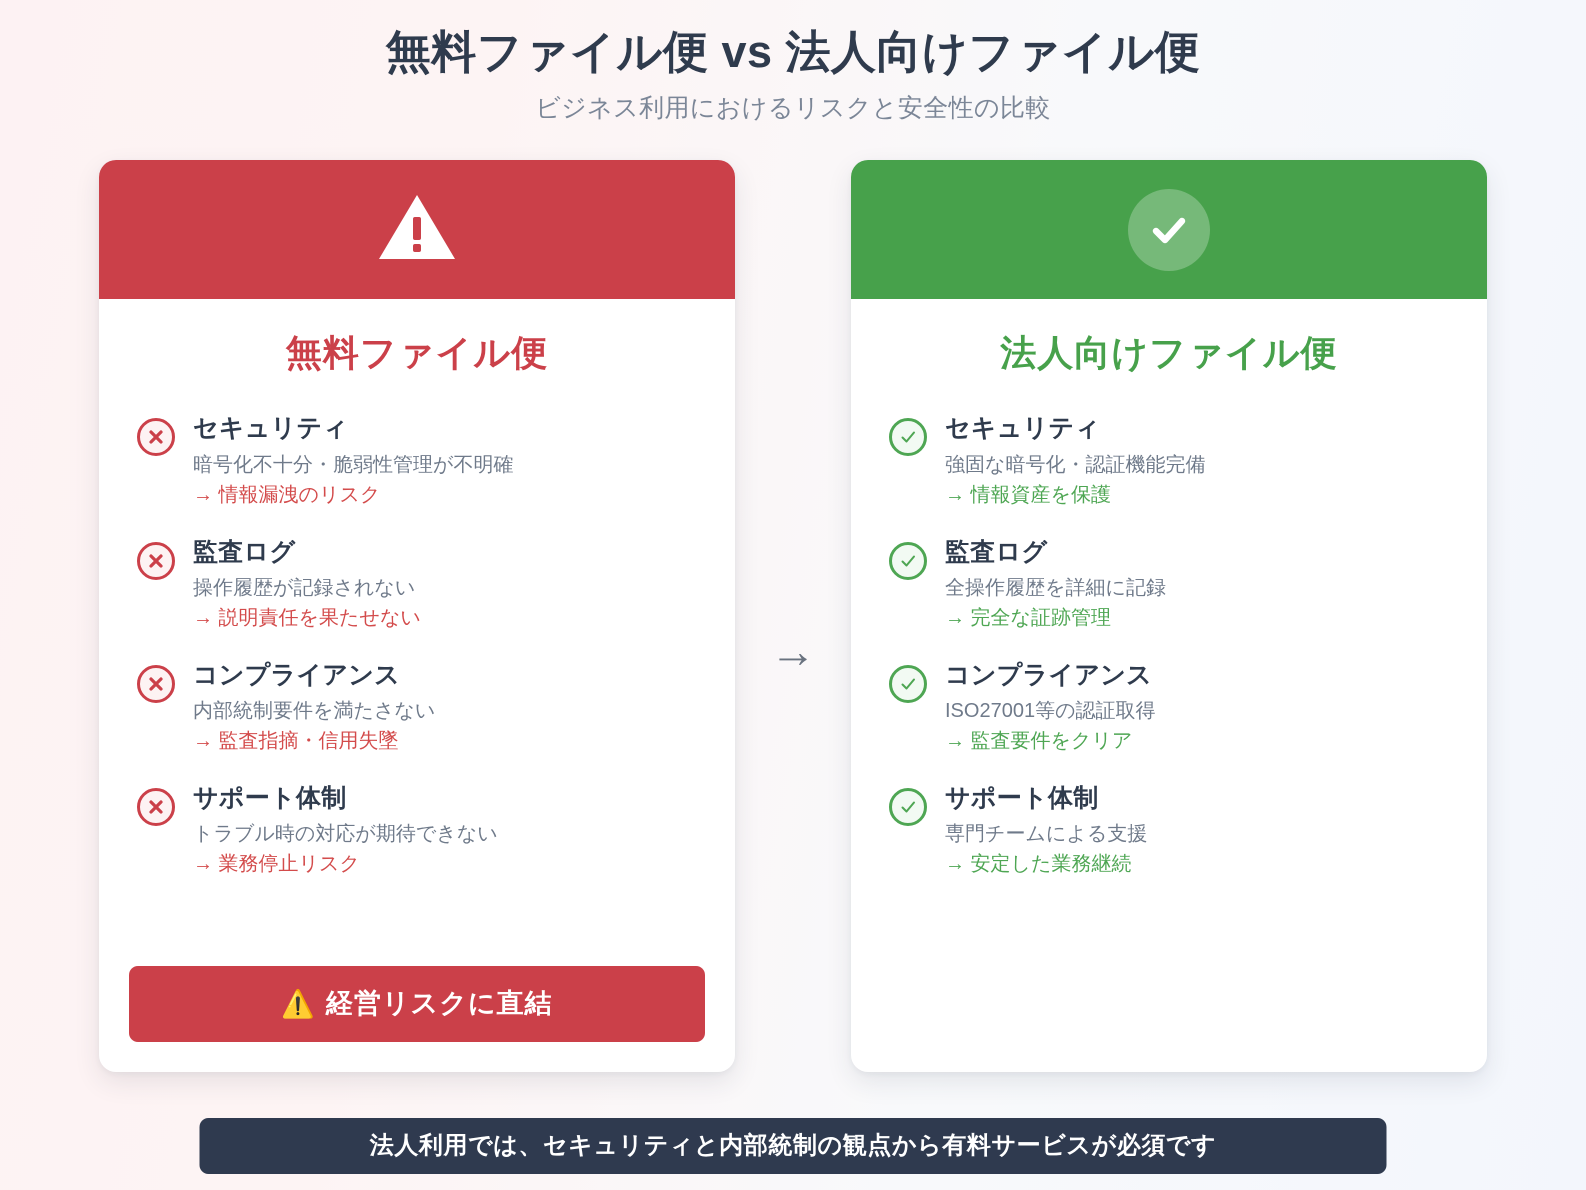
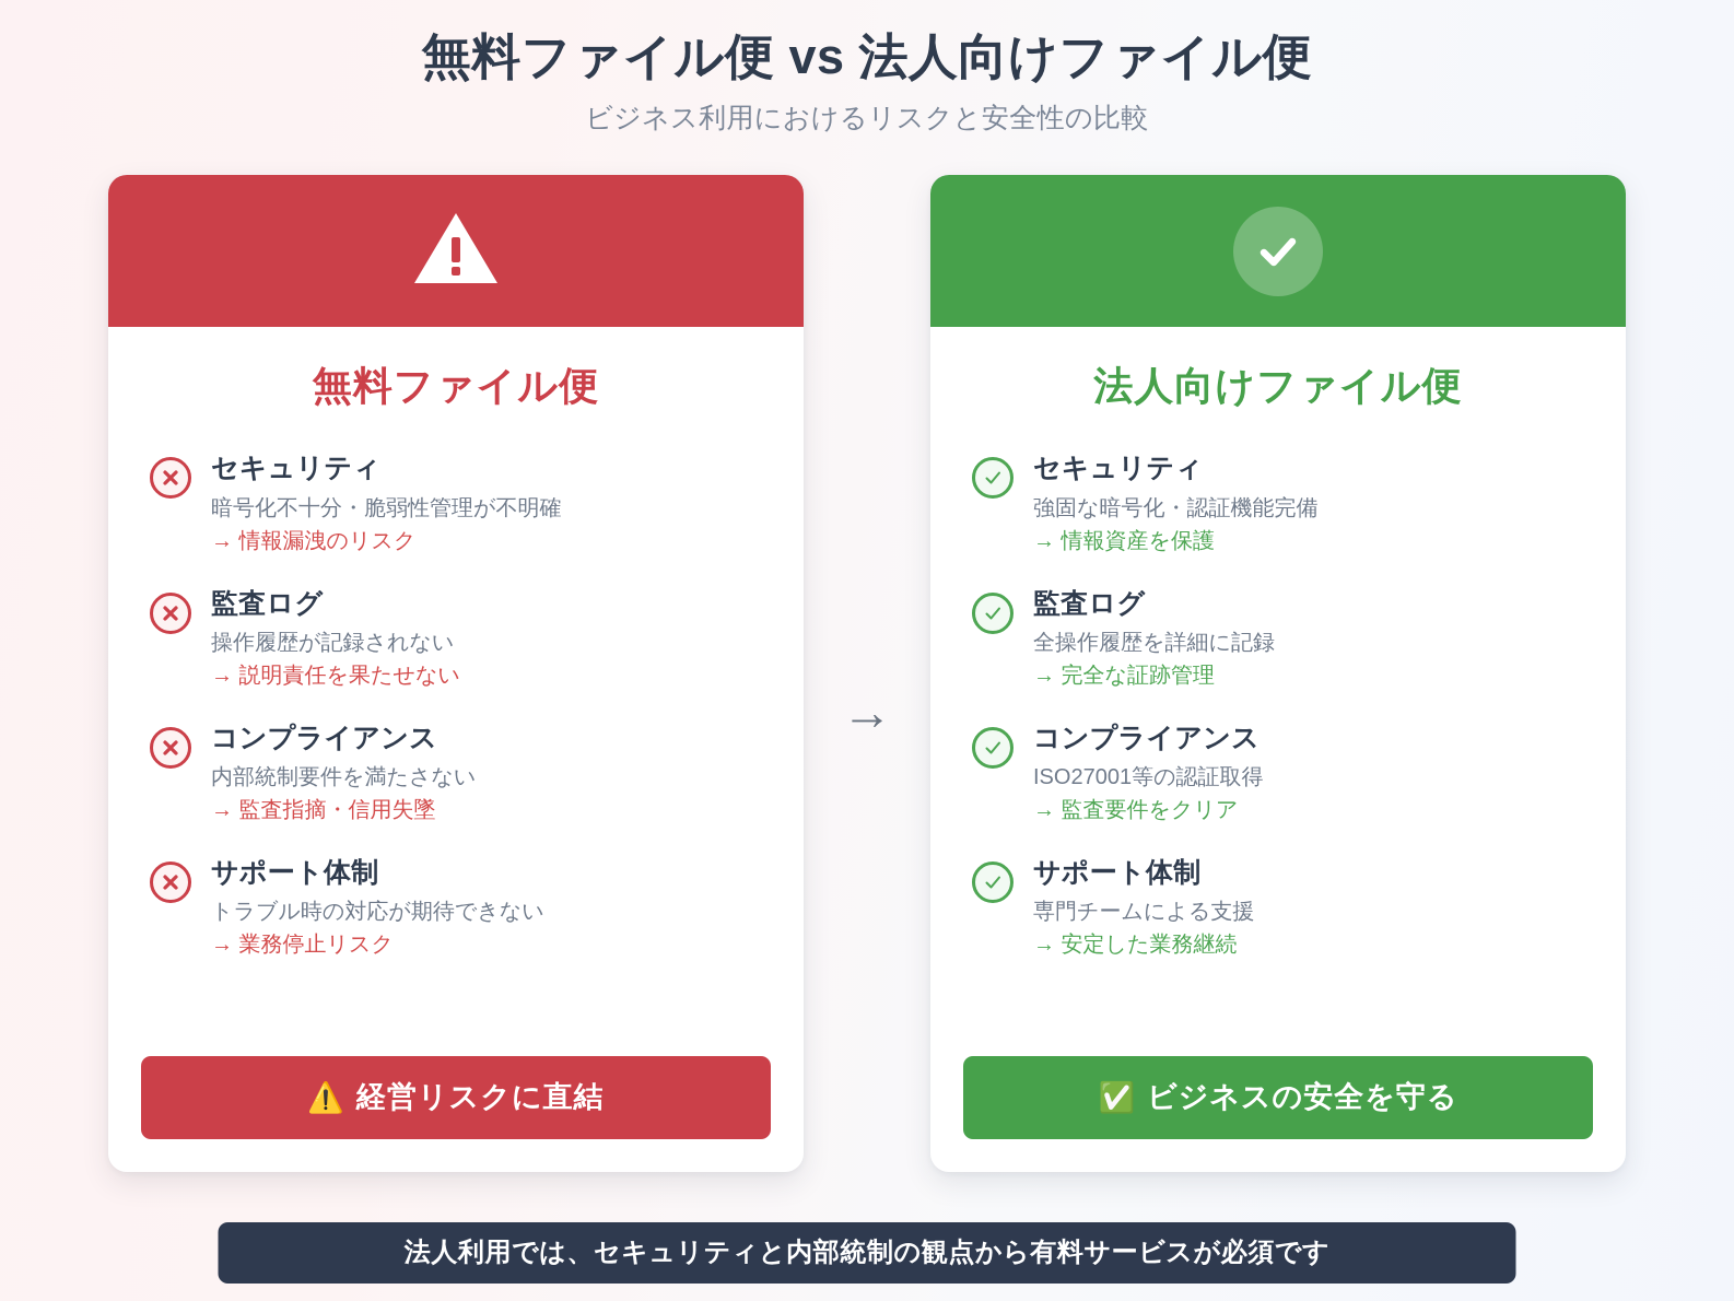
  無料ファイル便 vs 法人向けファイル便
  ビジネス利用におけるリスクと安全性の比較
  無料ファイル便
  セキュリティ
  暗号化不十分・脆弱性管理が不明確
  → 情報漏洩のリスク
  監査ログ
  操作履歴が記録されない
  → 説明責任を果たせない
  コンプライアンス
  内部統制要件を満たさない
  → 監査指摘・信用失墜
  サポート体制
  トラブル時の対応が期待できない
  → 業務停止リスク
  ⚠️
  経営リスクに直結
  法人向けファイル便
  セキュリティ
  強固な暗号化・認証機能完備
  → 情報資産を保護
  監査ログ
  全操作履歴を詳細に記録
  → 完全な証跡管理
  コンプライアンス
  ISO27001等の認証取得
  → 監査要件をクリア
  サポート体制
  専門チームによる支援
  → 安定した業務継続
+ ✅
+ ビジネスの安全を守る
  →
  法人利用では、セキュリティと内部統制の観点から有料サービスが必須です
